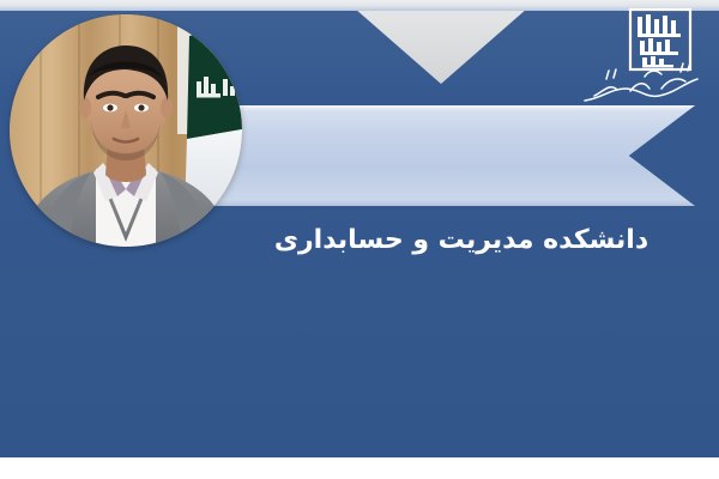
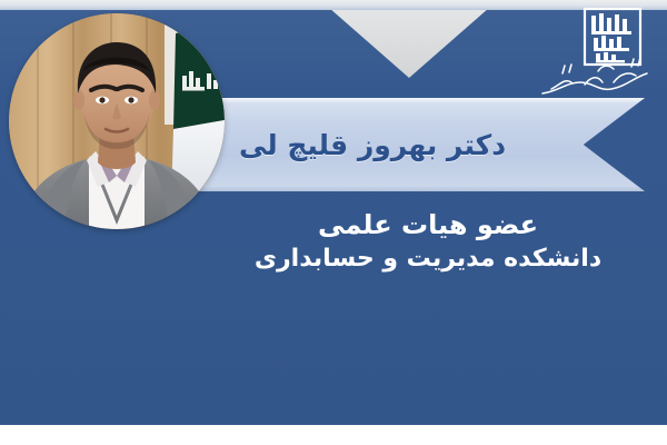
+ دکتر بهروز قلیچ لی
+ عضو هیات علمی
  دانشکده مدیریت و حسابداری
